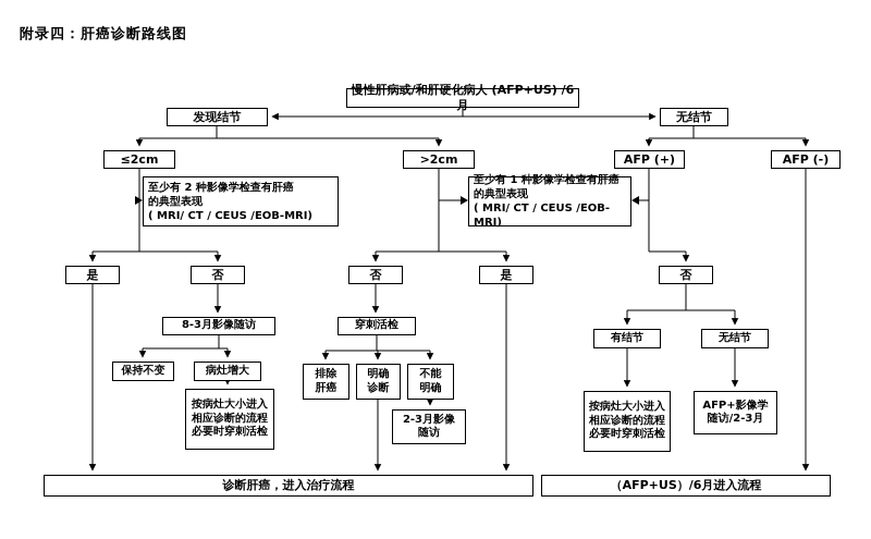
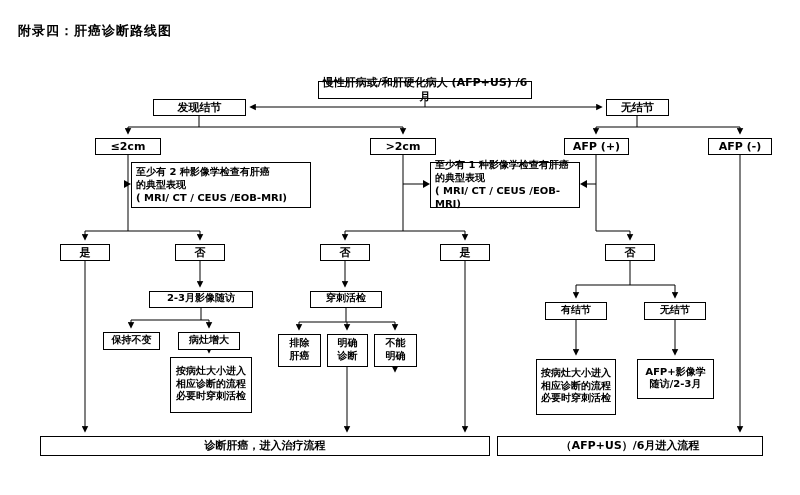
  附录四：肝癌诊断路线图
  慢性肝病或/和肝硬化病人 (AFP+US) /6月
  发现结节
  无结节
  ≤2cm
  >2cm
  AFP (+)
  AFP (-)
  至少有 2 种影像学检查有肝癌
  的典型表现
  ( MRI/ CT / CEUS /EOB-MRI)
  至少有 1 种影像学检查有肝癌
  的典型表现
  ( MRI/ CT / CEUS /EOB-MRI)
  是
  否
  否
  是
  否
- 8-3月影像随访
+ 2-3月影像随访
  保持不变
  病灶增大
  按病灶大小进入
  相应诊断的流程
  必要时穿刺活检
  穿刺活检
  排除
  肝癌
  明确
  诊断
  不能
  明确
- 2-3月影像
- 随访
  有结节
  无结节
  按病灶大小进入
  相应诊断的流程
  必要时穿刺活检
  AFP+影像学
  随访/2-3月
  诊断肝癌，进入治疗流程
  （AFP+US）/6月进入流程
